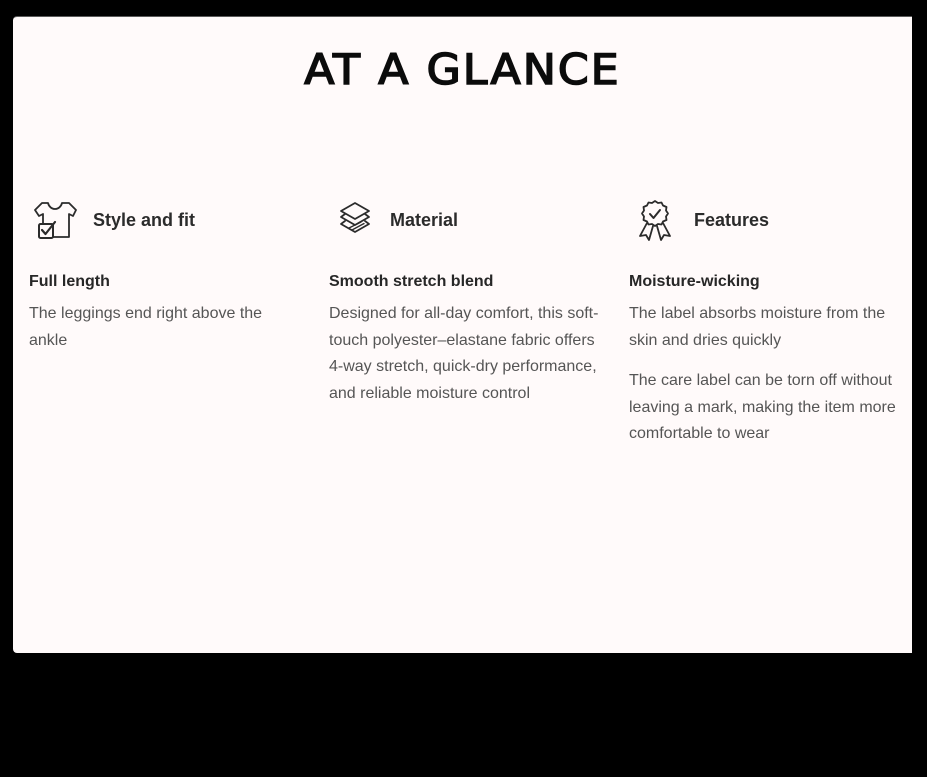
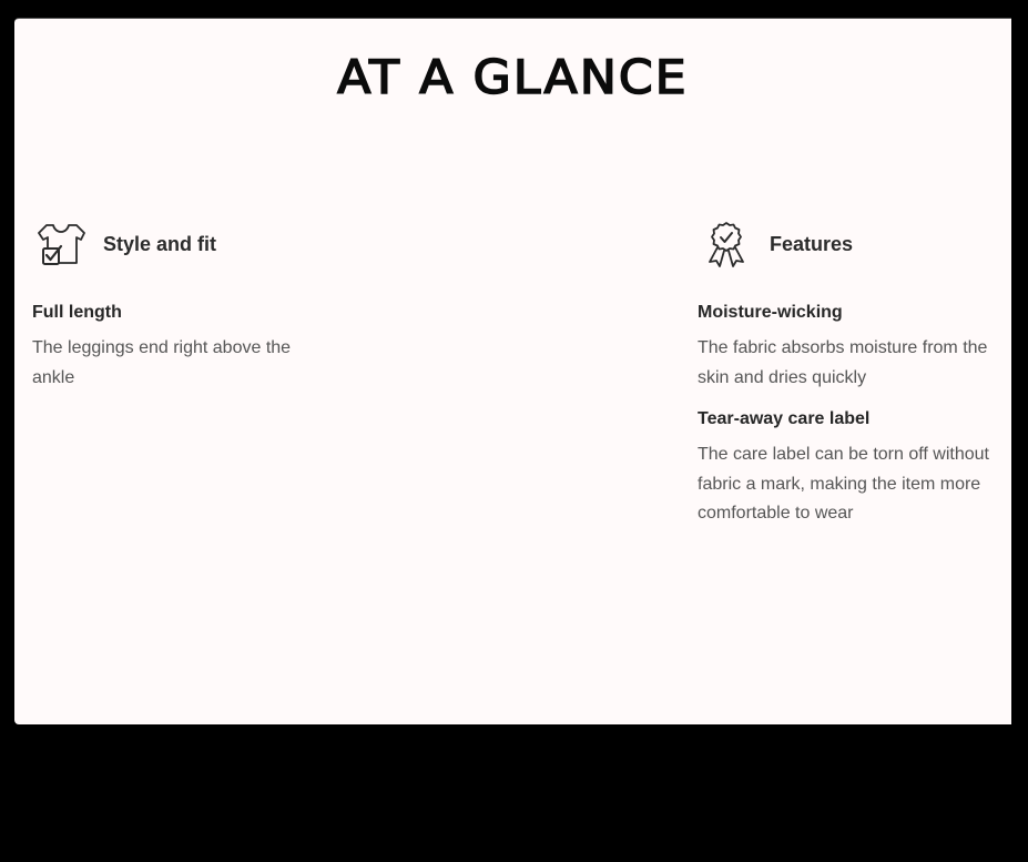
  AT A GLANCE
  Style and fit
  Full length
  The leggings end right above the ankle
- Material
- Smooth stretch blend
- Designed for all-day comfort, this soft-touch polyester–elastane fabric offers 4-way stretch, quick-dry performance, and reliable moisture control
  Features
  Moisture-wicking
- The label absorbs moisture from the skin and dries quickly
+ The fabric absorbs moisture from the skin and dries quickly
+ Tear-away care label
- The care label can be torn off without leaving a mark, making the item more comfortable to wear
+ The care label can be torn off without fabric a mark, making the item more comfortable to wear
